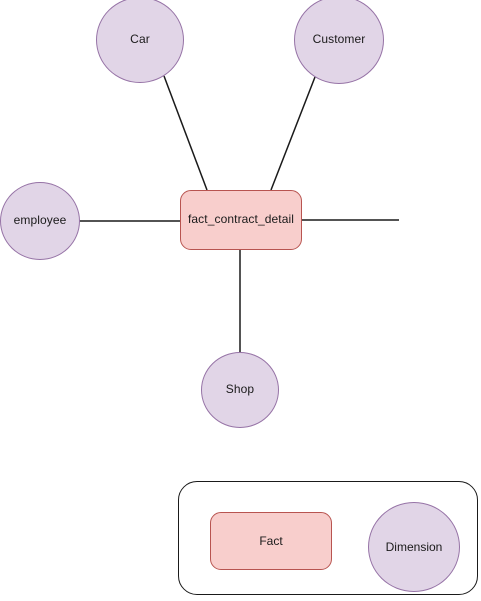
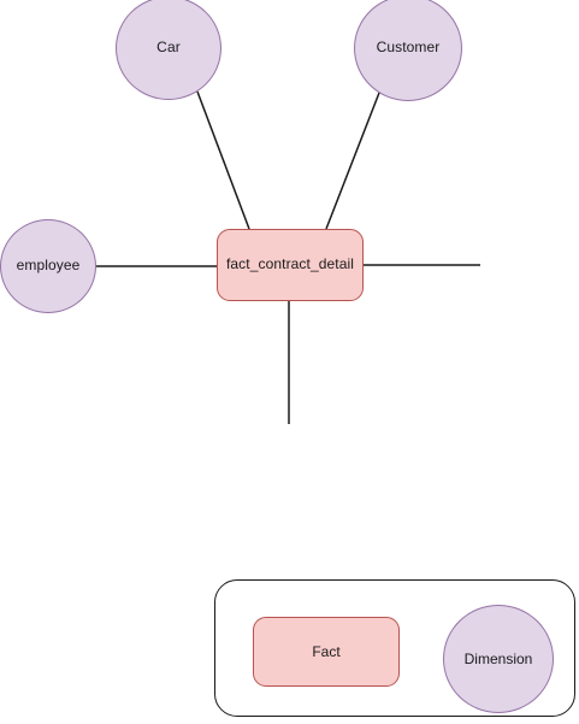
  Car
  Customer
  employee
- Shop
  fact_contract_detail
  Fact
  Dimension
